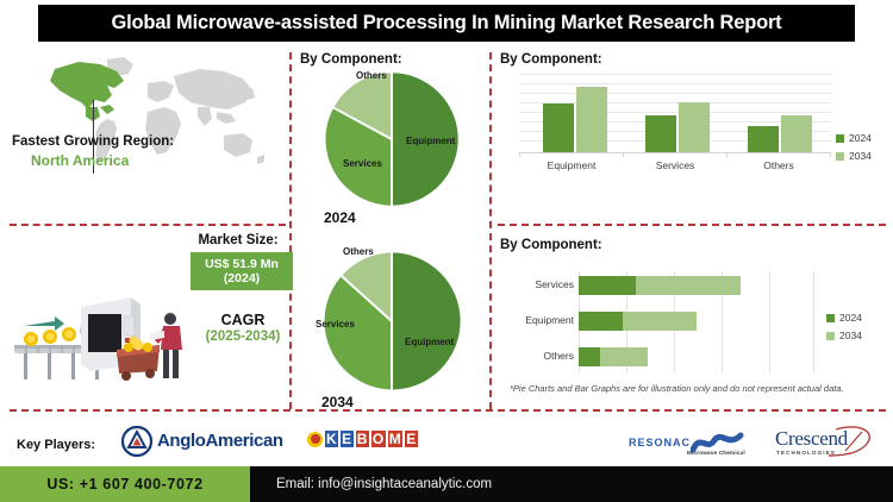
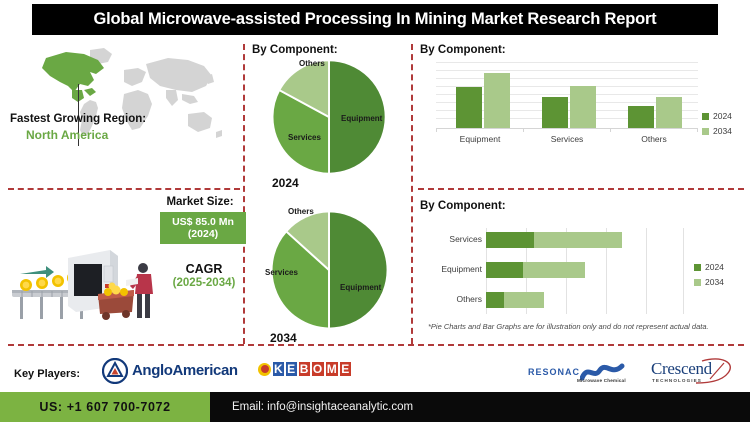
  Global Microwave-assisted Processing In Mining Market Research Report
  Fastest Growing Region:
  North America
  Market Size:
- US$ 51.9 Mn
+ US$ 85.0 Mn
  (2024)
  CAGR
  (2025-2034)
  By Component:
  Equipment
  Services
  Others
  2024
  Equipment
  Services
  Others
  2034
  By Component:
  Equipment
  Services
  Others
  2024
  2034
  By Component:
  Services
  Equipment
  Others
  2024
  2034
  *Pie Charts and Bar Graphs are for illustration only and do not represent actual data.
  Key Players:
  AngloAmerican
  K
  E
  B
  O
  M
  E
  RESONAC
  Crescend
- US: +1 607 400-7072
+ US: +1 607 700-7072
  Email: info@insightaceanalytic.com
